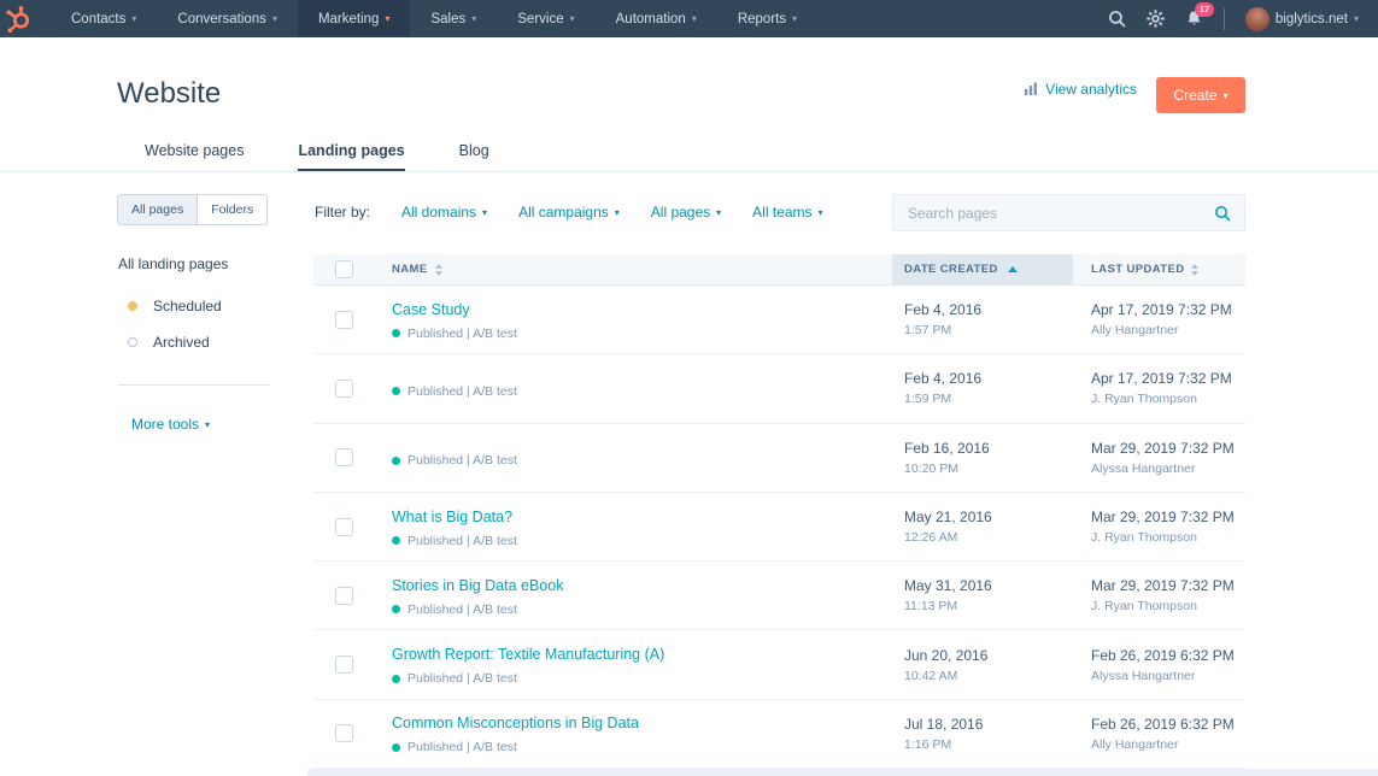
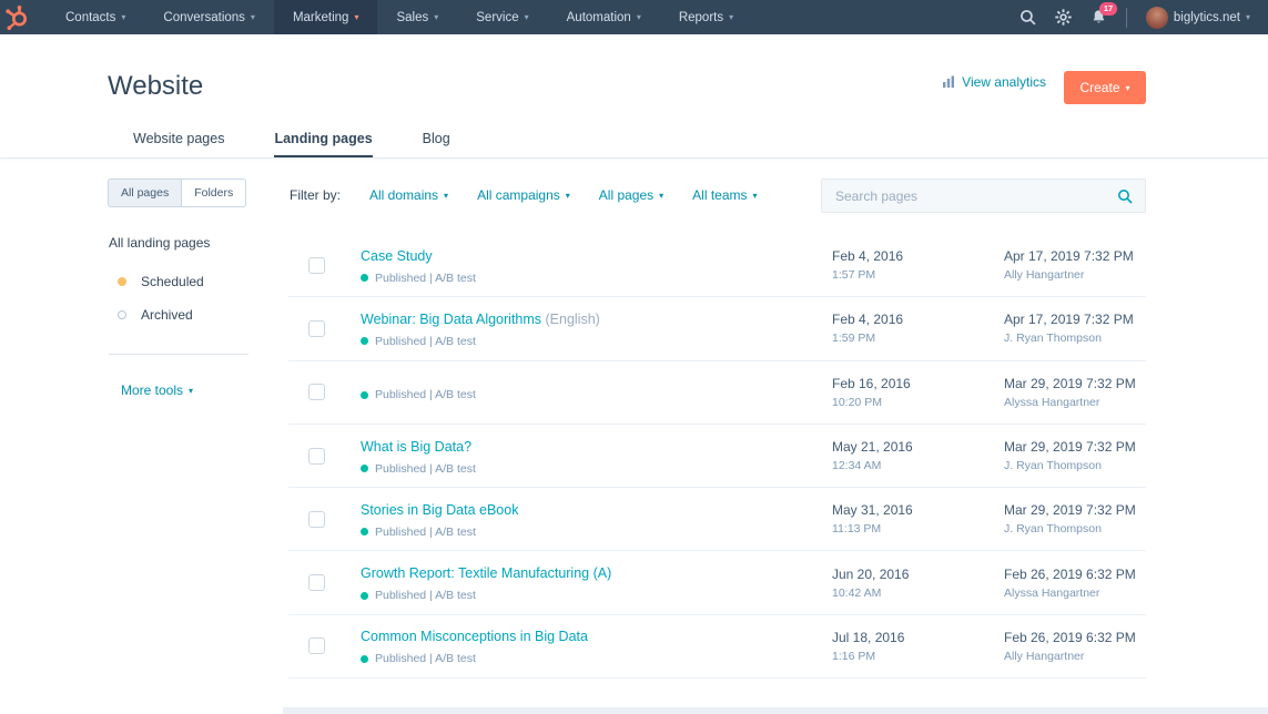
  Contacts
  ▾
  Conversations
  ▾
  Marketing
  ▾
  Sales
  ▾
  Service
  ▾
  Automation
  ▾
  Reports
  ▾
  17
  biglytics.net
  ▾
  Website
  View analytics
  Create
  ▾
  Website pages
  Landing pages
  Blog
  All pages
  Folders
  All landing pages
  Scheduled
  Archived
  More tools
  ▾
  Filter by:
  All domains
  ▾
  All campaigns
  ▾
  All pages
  ▾
  All teams
  ▾
  Search pages
- NAME
- DATE CREATED
- LAST UPDATED
  Case Study
  Published | A/B test
  Feb 4, 2016
  1:57 PM
  Apr 17, 2019 7:32 PM
  Ally Hangartner
+ Webinar: Big Data Algorithms (English)
  Published | A/B test
  Feb 4, 2016
  1:59 PM
  Apr 17, 2019 7:32 PM
  J. Ryan Thompson
  Published | A/B test
  Feb 16, 2016
  10:20 PM
  Mar 29, 2019 7:32 PM
  Alyssa Hangartner
  What is Big Data?
  Published | A/B test
  May 21, 2016
- 12:26 AM
+ 12:34 AM
  Mar 29, 2019 7:32 PM
  J. Ryan Thompson
  Stories in Big Data eBook
  Published | A/B test
  May 31, 2016
  11:13 PM
  Mar 29, 2019 7:32 PM
  J. Ryan Thompson
  Growth Report: Textile Manufacturing (A)
  Published | A/B test
  Jun 20, 2016
  10:42 AM
  Feb 26, 2019 6:32 PM
  Alyssa Hangartner
  Common Misconceptions in Big Data
  Published | A/B test
  Jul 18, 2016
  1:16 PM
  Feb 26, 2019 6:32 PM
  Ally Hangartner
